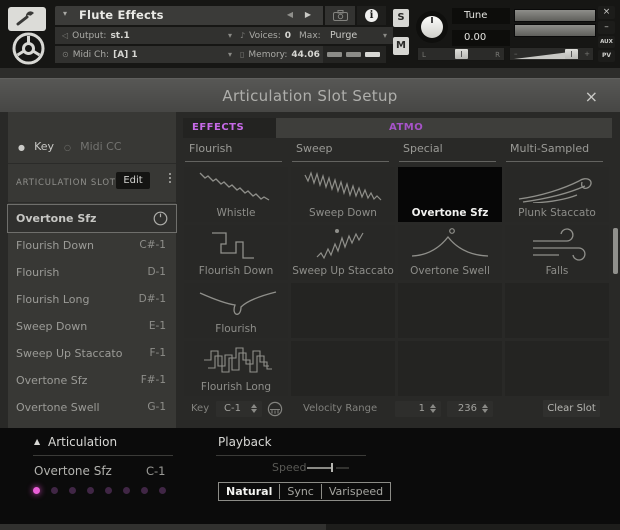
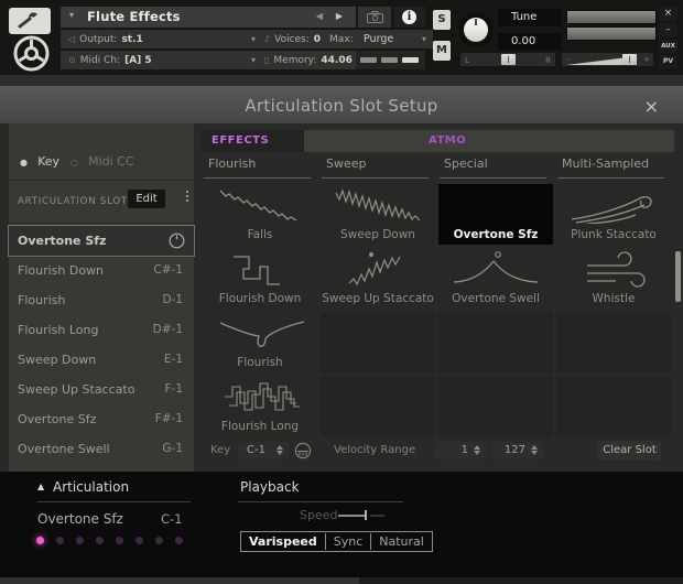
  ▾
  Flute Effects
  ◀
  ▶
  i
  ◁
  Output:
  st.1
  ▾
  ♪
  Voices:
  0
  Max:
  Purge
  ▾
  ⊙
  Midi Ch:
- [A] 1
+ [A] 5
  ▾
  ▯
  Memory:
  44.06
  S
  M
  Tune
  0.00
  L
  R
  –
  +
  ×
  –
  Articulation Slot Setup
  ×
  ● Key
  ○ Midi CC
  ARTICULATION SLOT
  Edit
  Overtone Sfz
  Flourish Down
  C#-1
  Flourish
  D-1
  Flourish Long
  D#-1
  Sweep Down
  E-1
  Sweep Up Staccato
  F-1
  Overtone Sfz
  F#-1
  Overtone Swell
  G-1
  EFFECTS
  ATMO
  Flourish
  Sweep
  Special
  Multi-Sampled
- Whistle
+ Falls
  Sweep Down
  Overtone Sfz
  Plunk Staccato
  Flourish Down
  Sweep Up Staccato
  Overtone Swell
- Falls
+ Whistle
  Flourish
  Flourish Long
  Key
  C-1
  Velocity Range
  1
- 236
+ 127
  Clear Slot
  ▲
  Articulation
  Overtone Sfz
  C-1
  Playback
  Speed
- Natural
+ Varispeed
  Sync
- Varispeed
+ Natural
